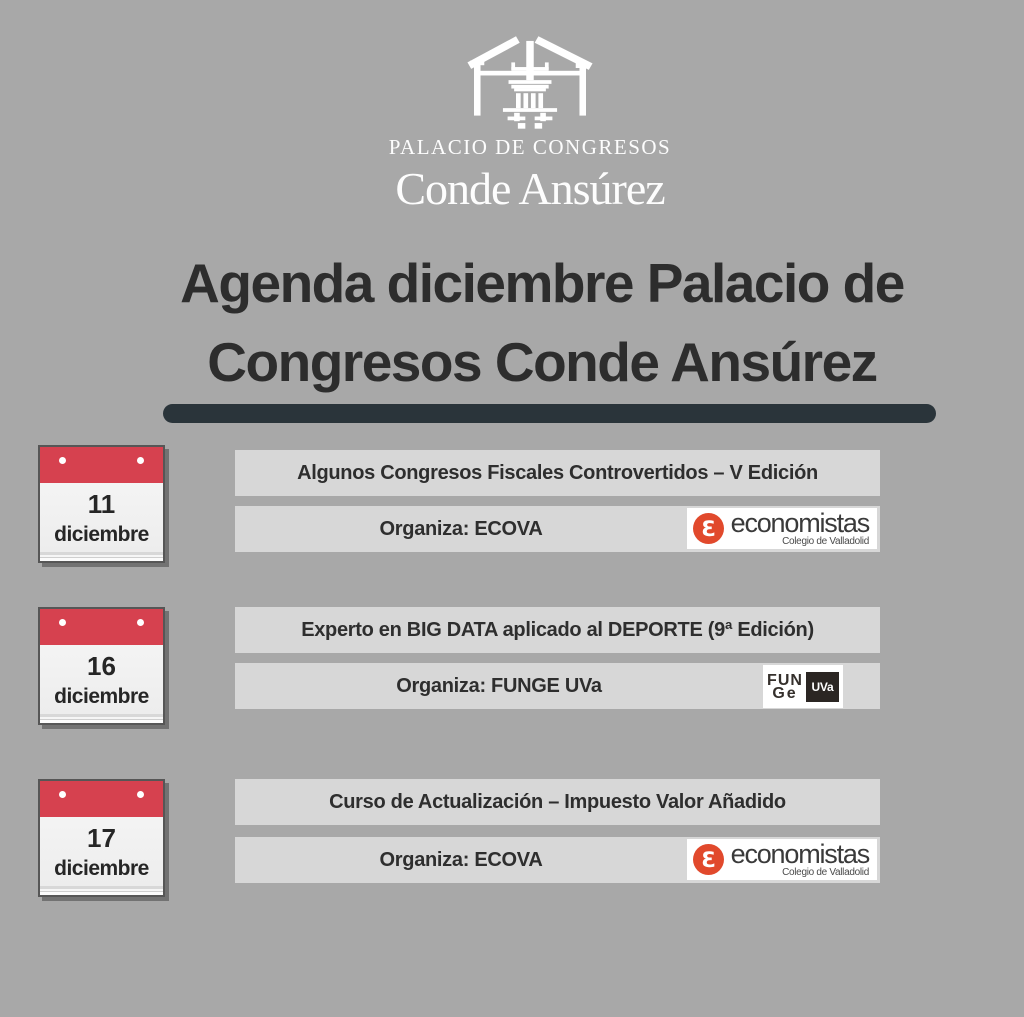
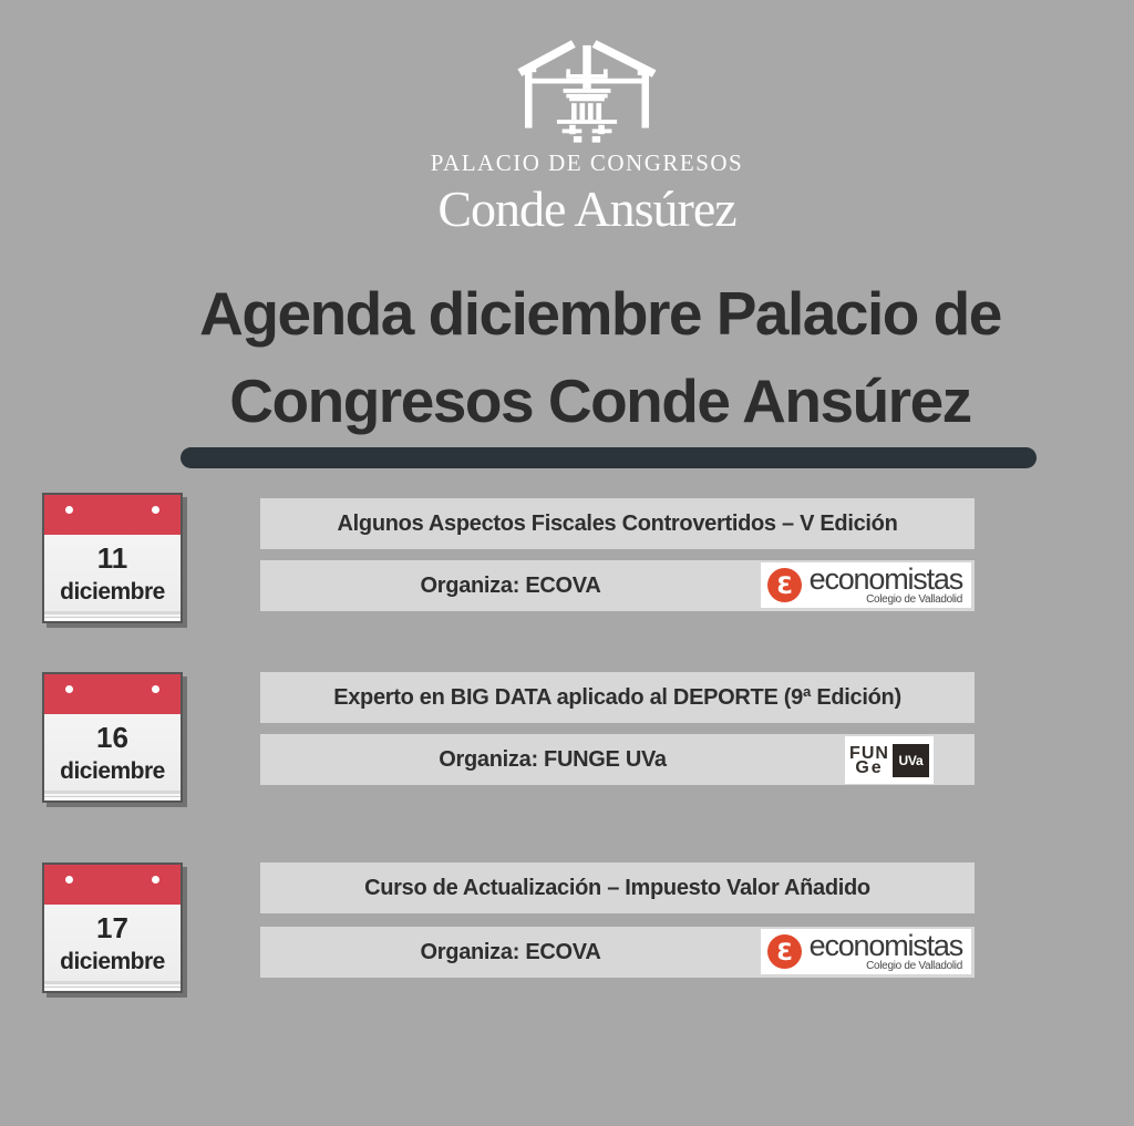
  PALACIO DE CONGRESOS
  Conde Ansúrez
  Agenda diciembre Palacio de
  Congresos Conde Ansúrez
  11
  diciembre
- Algunos Congresos Fiscales Controvertidos – V Edición
+ Algunos Aspectos Fiscales Controvertidos – V Edición
  Organiza: ECOVA
  Ɛ
  economistas
  Colegio de Valladolid
  16
  diciembre
  Experto en BIG DATA aplicado al DEPORTE (9ª Edición)
  Organiza: FUNGE UVa
  FUN
  Ge
  UVa
  17
  diciembre
  Curso de Actualización – Impuesto Valor Añadido
  Organiza: ECOVA
  Ɛ
  economistas
  Colegio de Valladolid
